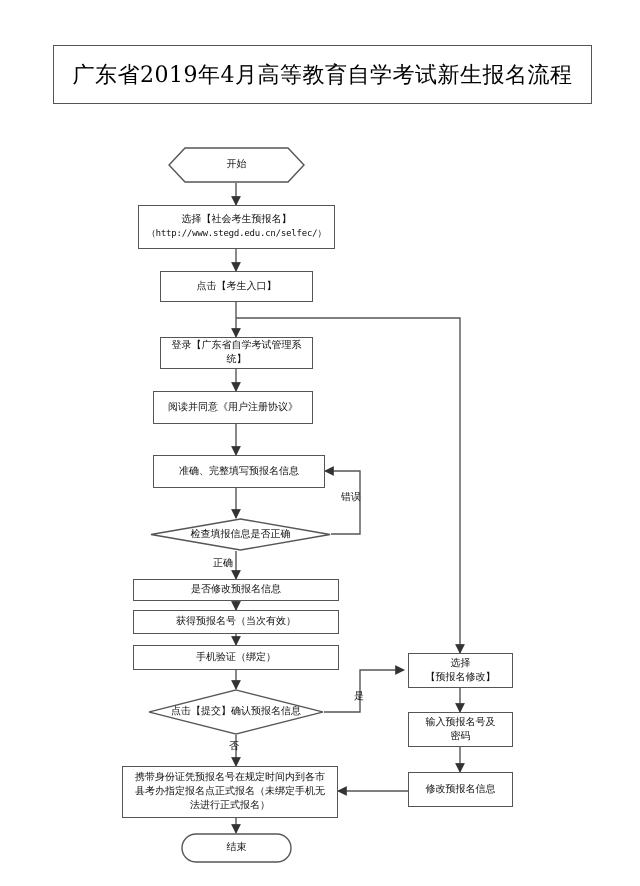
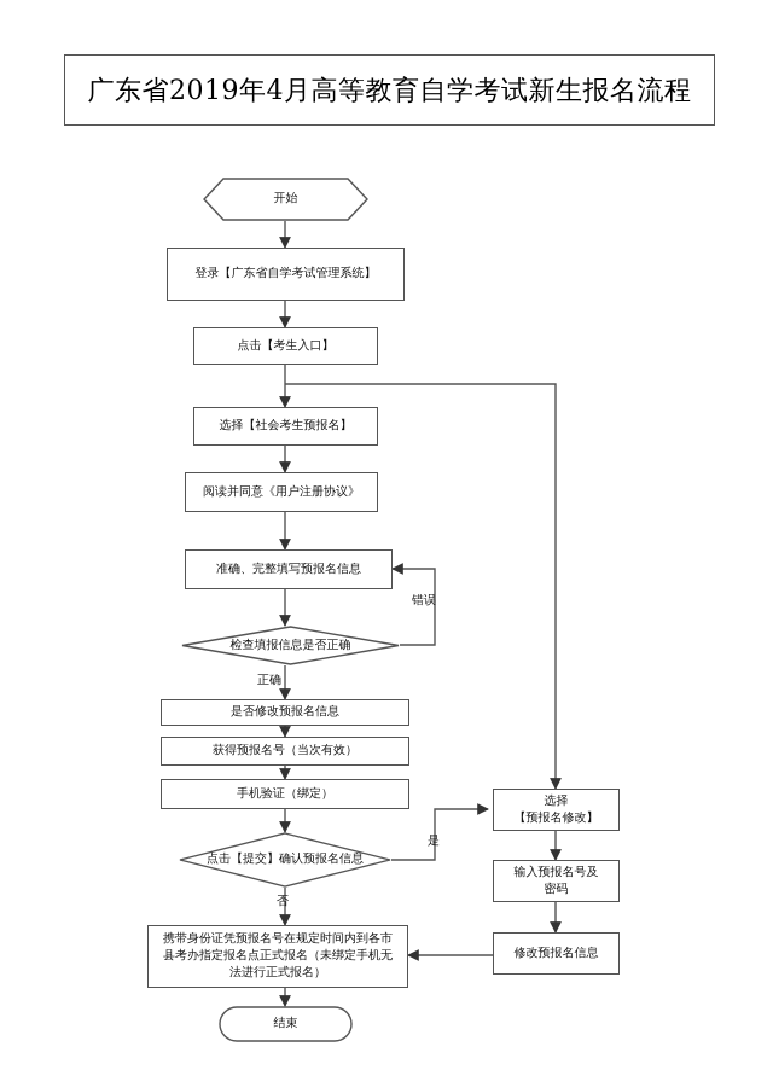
  广东省2019年4月高等教育自学考试新生报名流程
  开始
- 选择【社会考生预报名】
+ 登录【广东省自学考试管理系统】
- （http://www.stegd.edu.cn/selfec/）
  点击【考生入口】
- 登录【广东省自学考试管理系统】
+ 选择【社会考生预报名】
  阅读并同意《用户注册协议》
  准确、完整填写预报名信息
  检查填报信息是否正确
  是否修改预报名信息
  获得预报名号（当次有效）
  手机验证（绑定）
  点击【提交】确认预报名信息
  选择
  【预报名修改】
  输入预报名号及
  密码
  修改预报名信息
  携带身份证凭预报名号在规定时间内到各市
  县考办指定报名点正式报名（未绑定手机无
  法进行正式报名）
  结束
  错误
  正确
  是
  否
